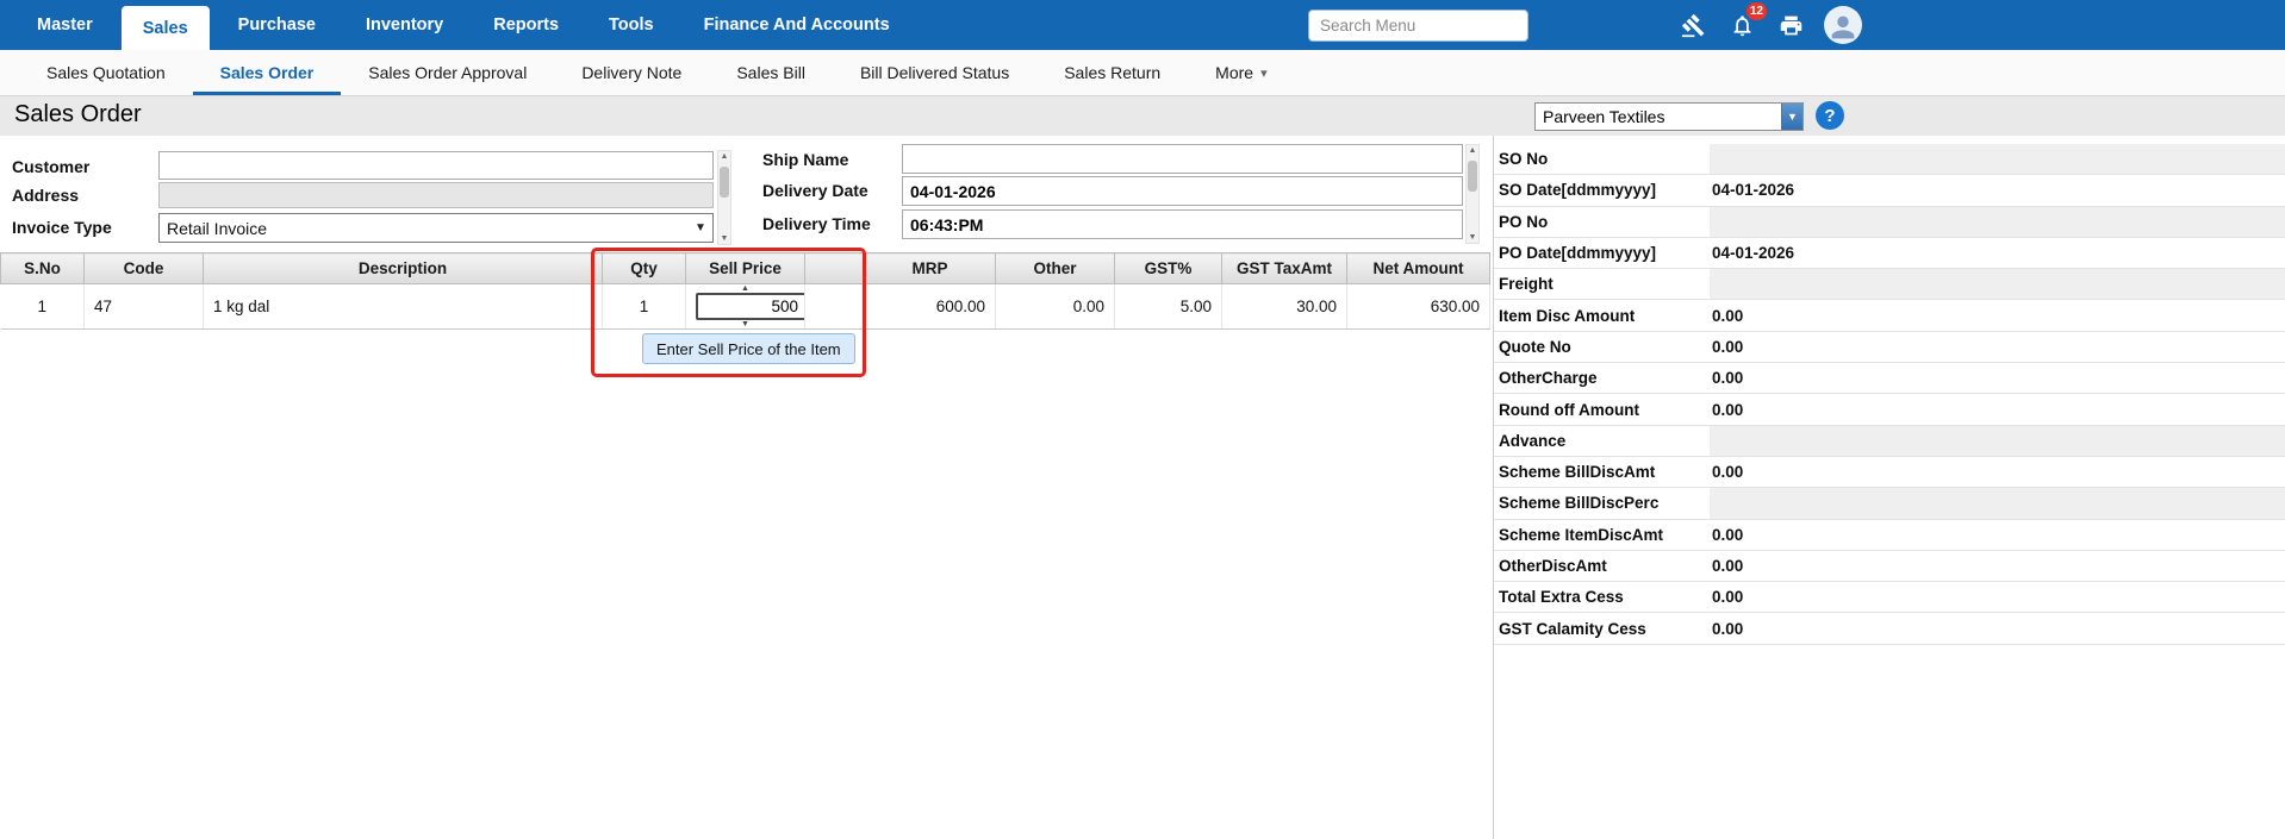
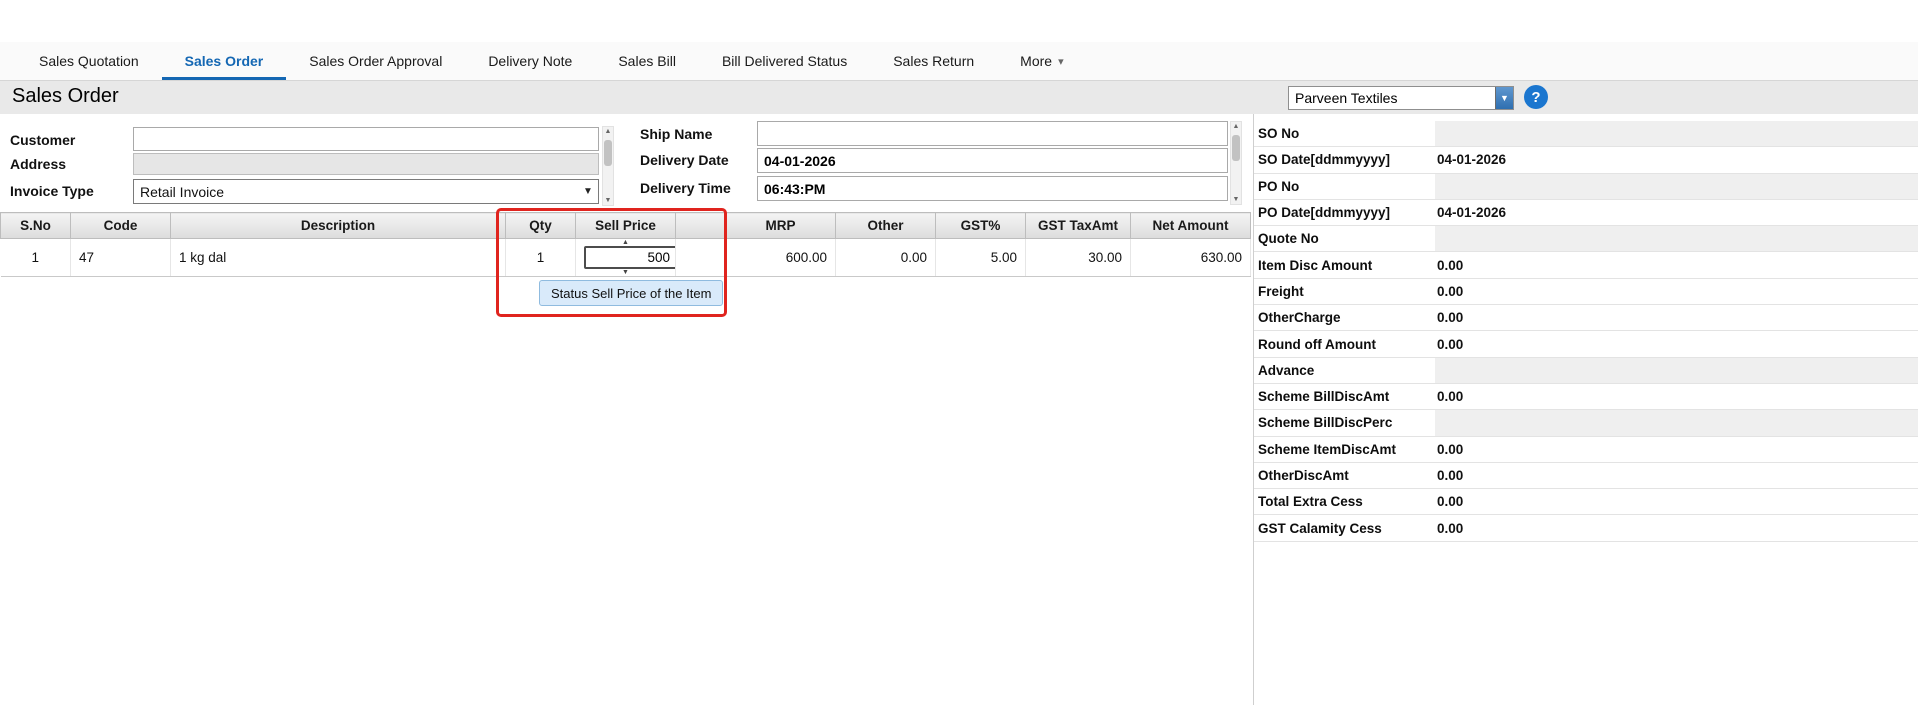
- Master
- Sales
- Purchase
- Inventory
- Reports
- Tools
- Finance And Accounts
- Search Menu
- 12
  Sales Quotation
  Sales Order
  Sales Order Approval
  Delivery Note
  Sales Bill
  Bill Delivered Status
  Sales Return
  More
  ▾
  Sales Order
  Parveen Textiles
  ▼
  ?
  Customer
  Address
  Invoice Type
  Retail Invoice
  ▼
  Ship Name
  Delivery Date
  04-01-2026
  Delivery Time
  06:43:PM
  S.No	Code	Description	Qty	Sell Price		MRP	Other	GST%	GST TaxAmt	Net Amount
  1	47	1 kg dal	1	500		600.00	0.00	5.00	30.00	630.00
- Enter Sell Price of the Item
+ Status Sell Price of the Item
  SO No
  SO Date[ddmmyyyy]
  04-01-2026
  PO No
  PO Date[ddmmyyyy]
  04-01-2026
- Freight
+ Quote No
  Item Disc Amount
  0.00
- Quote No
+ Freight
  0.00
  OtherCharge
  0.00
  Round off Amount
  0.00
  Advance
  Scheme BillDiscAmt
  0.00
  Scheme BillDiscPerc
  Scheme ItemDiscAmt
  0.00
  OtherDiscAmt
  0.00
  Total Extra Cess
  0.00
  GST Calamity Cess
  0.00
